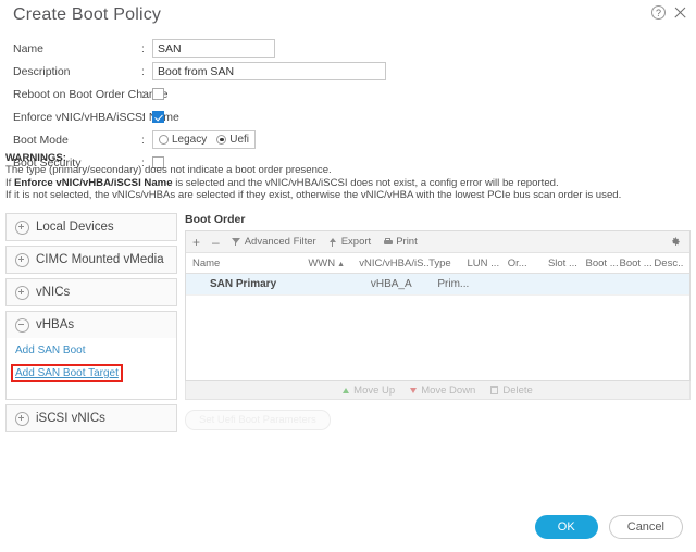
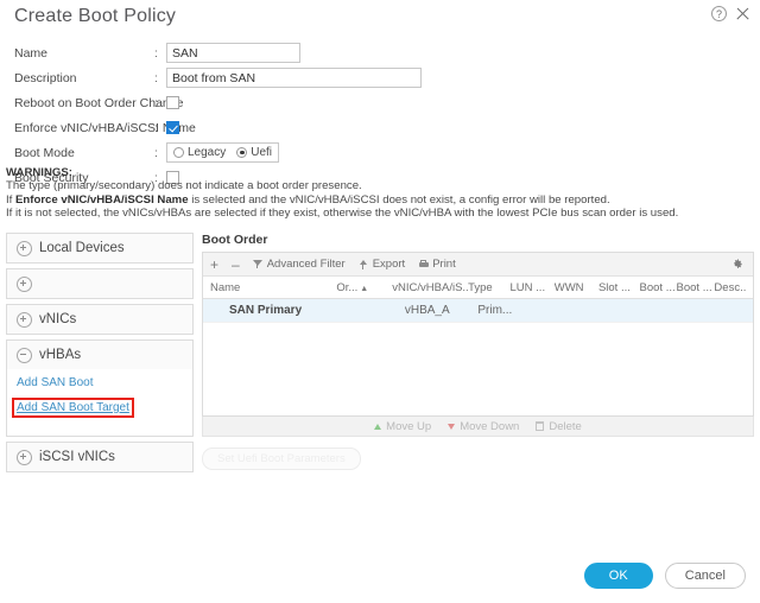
  Create Boot Policy
  ?
  Name
  :
  SAN
  Description
  :
  Boot from SAN
  Reboot on Boot Order Che
  :
  Enforce vNIC/vHBA/iSCSme
  :
  Boot Mode
  :
  Legacy
  Uefi
  Boot Security
  :
  WARNINGS:
  The type (primary/secondary) does not indicate a boot order presence.
  If Enforce vNIC/vHBA/iSCSI Name is selected and the vNIC/vHBA/iSCSI does not exist, a config error will be reported.
  If it is not selected, the vNICs/vHBAs are selected if they exist, otherwise the vNIC/vHBA with the lowest PCIe bus scan order is used.
  Local Devices
- CIMC Mounted vMedia
  vNICs
  vHBAs
  Add SAN Boot
  Add SAN Boot Target
  iSCSI vNICs
  Boot Order
  +
  –
  Advanced Filter
  Export
  Print
  Name
- WWN
+ Or...
  vNIC/vHBA/iS..
  Type
  LUN ...
- Or...
+ WWN
  Slot ...
  Boot ...
  Boot ...
  Desc..
  SAN Primary
  vHBA_A
  Prim...
  Move Up
  Move Down
  Delete
  OK
  Cancel
